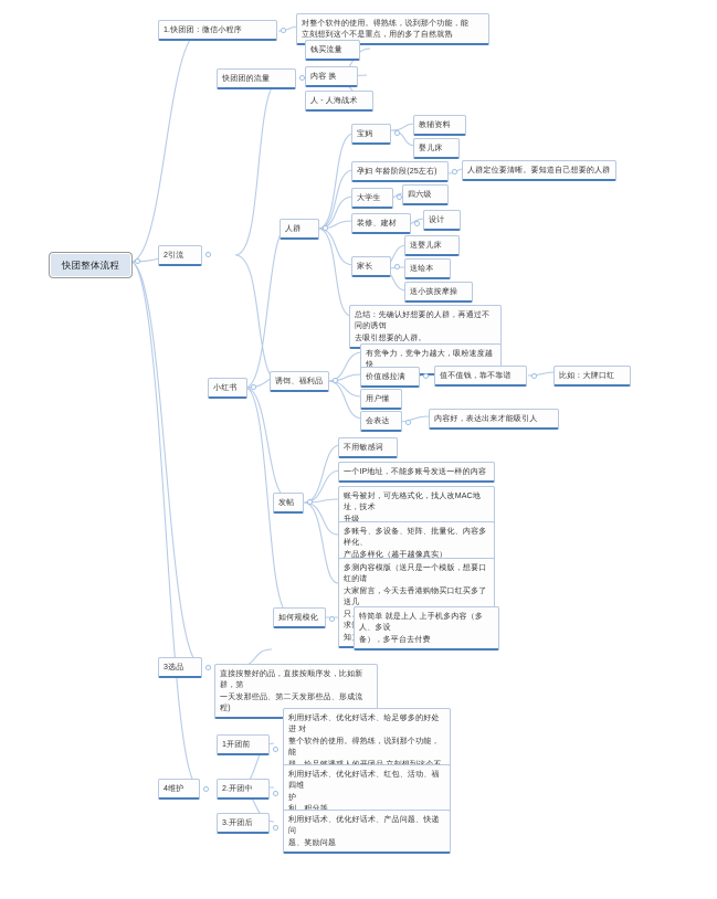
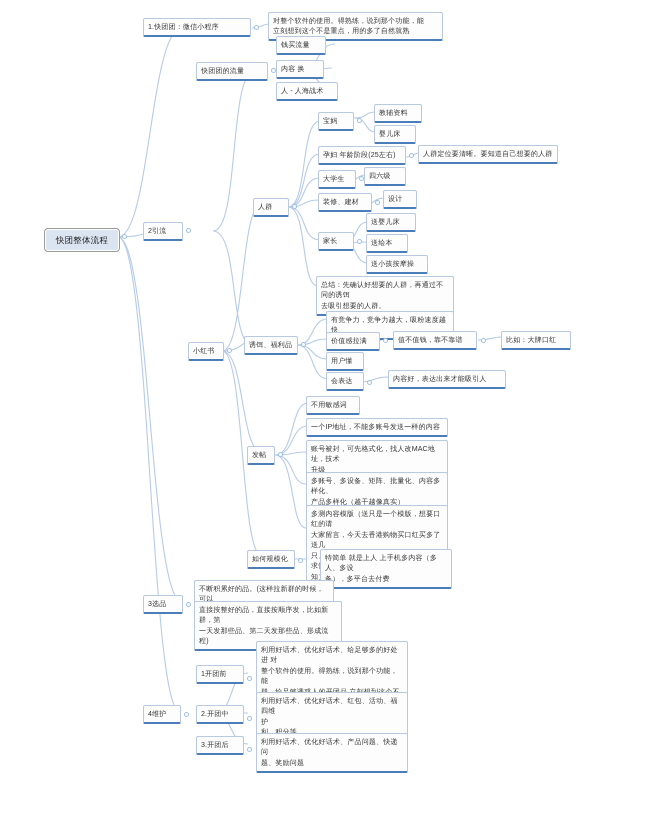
  快团整体流程
  1.快团团：微信小程序
  对整个软件的使用。得熟练，说到那个功能，能
  立刻想到这个不是重点，用的多了自然就熟
  2引流
  快团团的流量
  钱买流量
  内容 换
  人 - 人海战术
  小红书
  人群
  宝妈
  教辅资料
  婴儿床
  孕妇 年龄阶段(25左右)
  人群定位要清晰。要知道自己想要的人群
  大学生
  四六级
  装修、建材
  设计
  家长
  送婴儿床
  送绘本
  送小孩按摩操
  总结：先确认好想要的人群，再通过不同的诱饵
  去吸引想要的人群。
  诱饵、福利品
  有竞争力，竞争力越大，吸粉速度越快
  价值感拉满
  值不值钱，靠不靠谱
  比如：大牌口红
  用户懂
  会表达
  内容好，表达出来才能吸引人
  发帖
  不用敏感词
  一个IP地址，不能多账号发送一样的内容
  账号被封，可先格式化，找人改MAC地址，技术
  升级
  多账号、多设备、矩阵、批量化、内容多样化、
  产品多样化（越干越像真实）
  多测内容模版（送只是一个模版，想要口红的请
  大家留言，今天去香港购物买口红买多了 送几
  如何规模化
  特简单 就是上人 上手机多内容（多人、多设
  备），多平台去付费
  3选品
+ 不断积累好的品。(这样拉新群的时候，可以
  直接按整好的品，直接按顺序发，比如新群，第
  一天发那些品、第二天发那些品、形成流程)
  4维护
  1开团前
  利用好话术、优化好话术、给足够多的好处进 对
  整个软件的使用。得熟练，说到那个功能，能
  2.开团中
  利用好话术、优化好话术、红包、活动、福 四维
  护
  利、积分等
  3.开团后
  利用好话术、优化好话术、产品问题、快递问
  题、奖励问题
